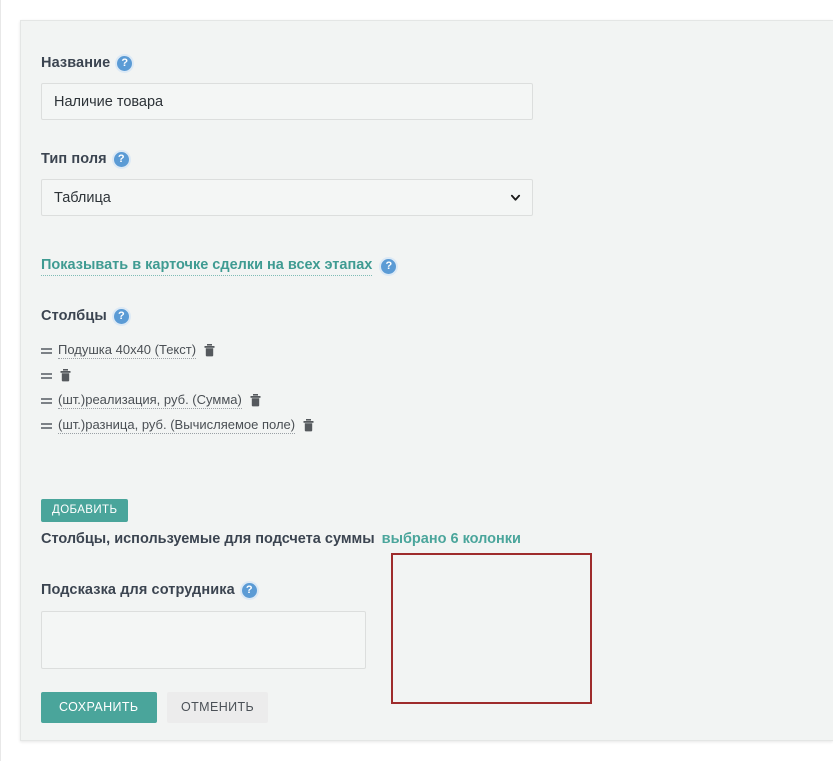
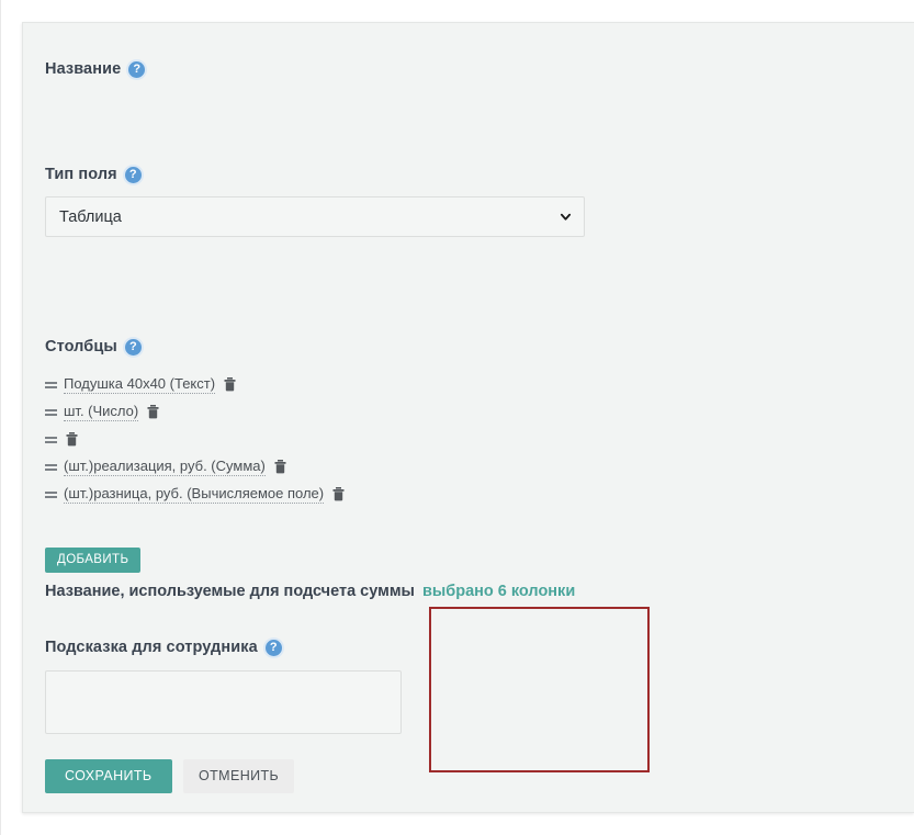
  Название
- Наличие товара
  Тип поля
  Таблица
- Показывать в карточке сделки на всех этапах
  Столбцы
  Подушка 40x40 (Текст)
+ шт. (Число)
  (шт.)реализация, руб. (Сумма)
  (шт.)разница, руб. (Вычисляемое поле)
  ДОБАВИТЬ
- Столбцы, используемые для подсчета суммы
+ Название, используемые для подсчета суммы
  выбрано 6 колонки
  Подсказка для сотрудника
  СОХРАНИТЬ ОТМЕНИТЬ
